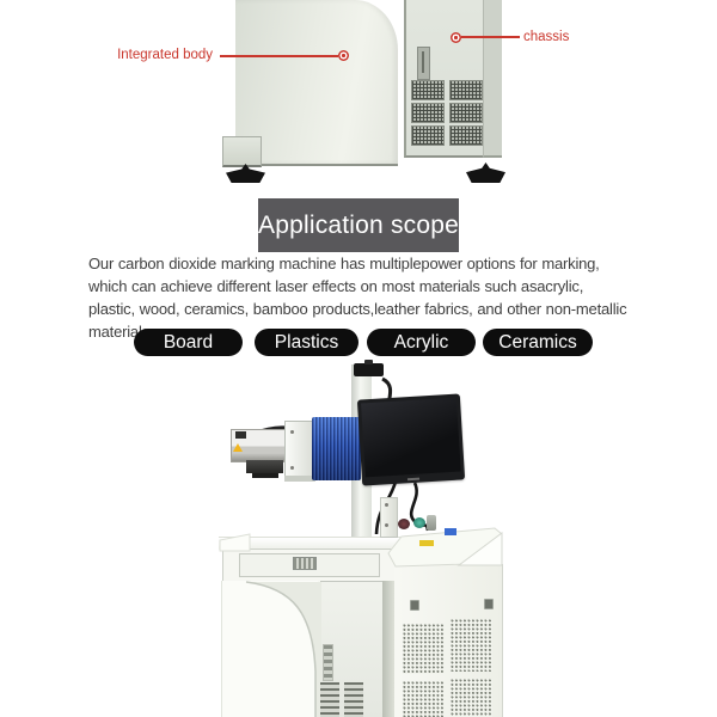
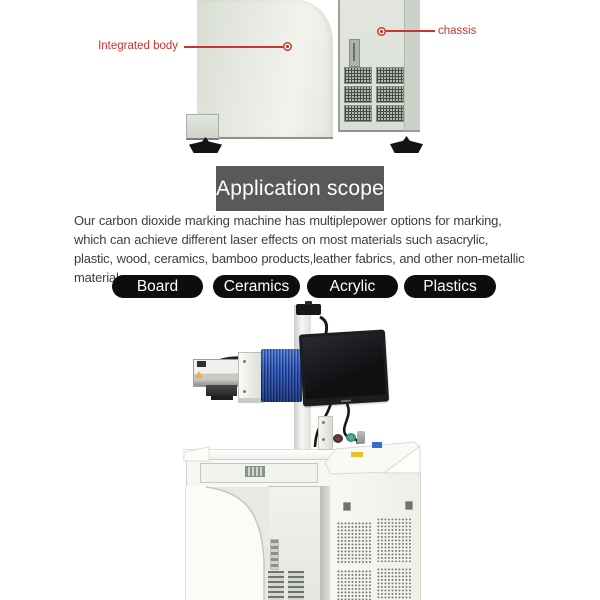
  Integrated body
  chassis
  Application scope
  Our carbon dioxide marking machine has multiplepower options for marking,
  which can achieve different laser effects on most materials such asacrylic,
  plastic, wood, ceramics, bamboo products,leather fabrics, and other non-metallic
  materia
  Board
- Plastics
+ Ceramics
  Acrylic
- Ceramics
+ Plastics
